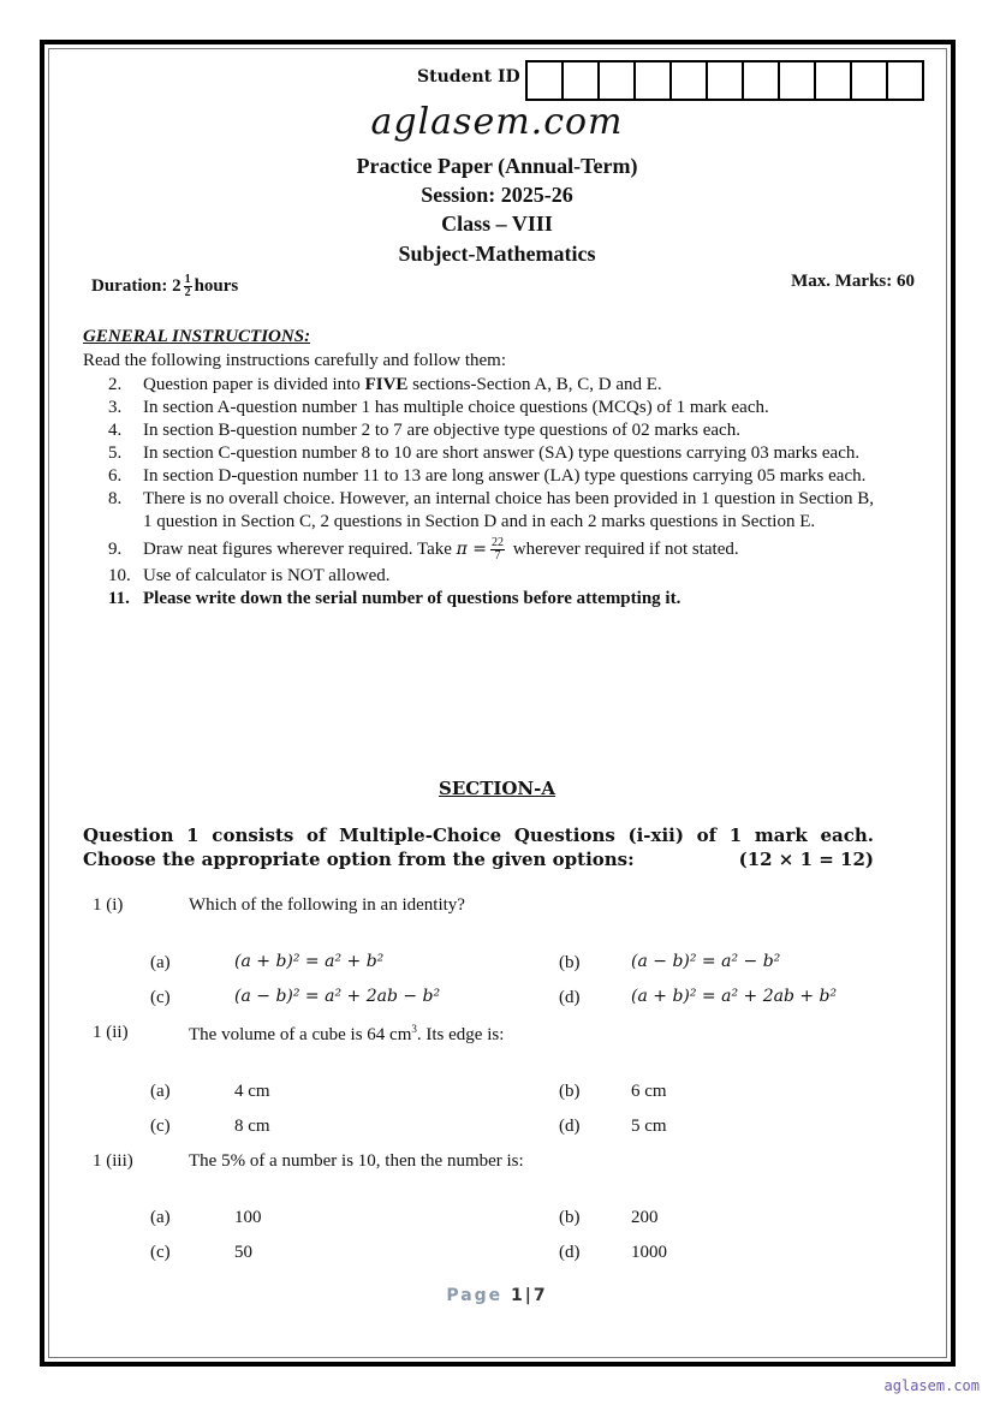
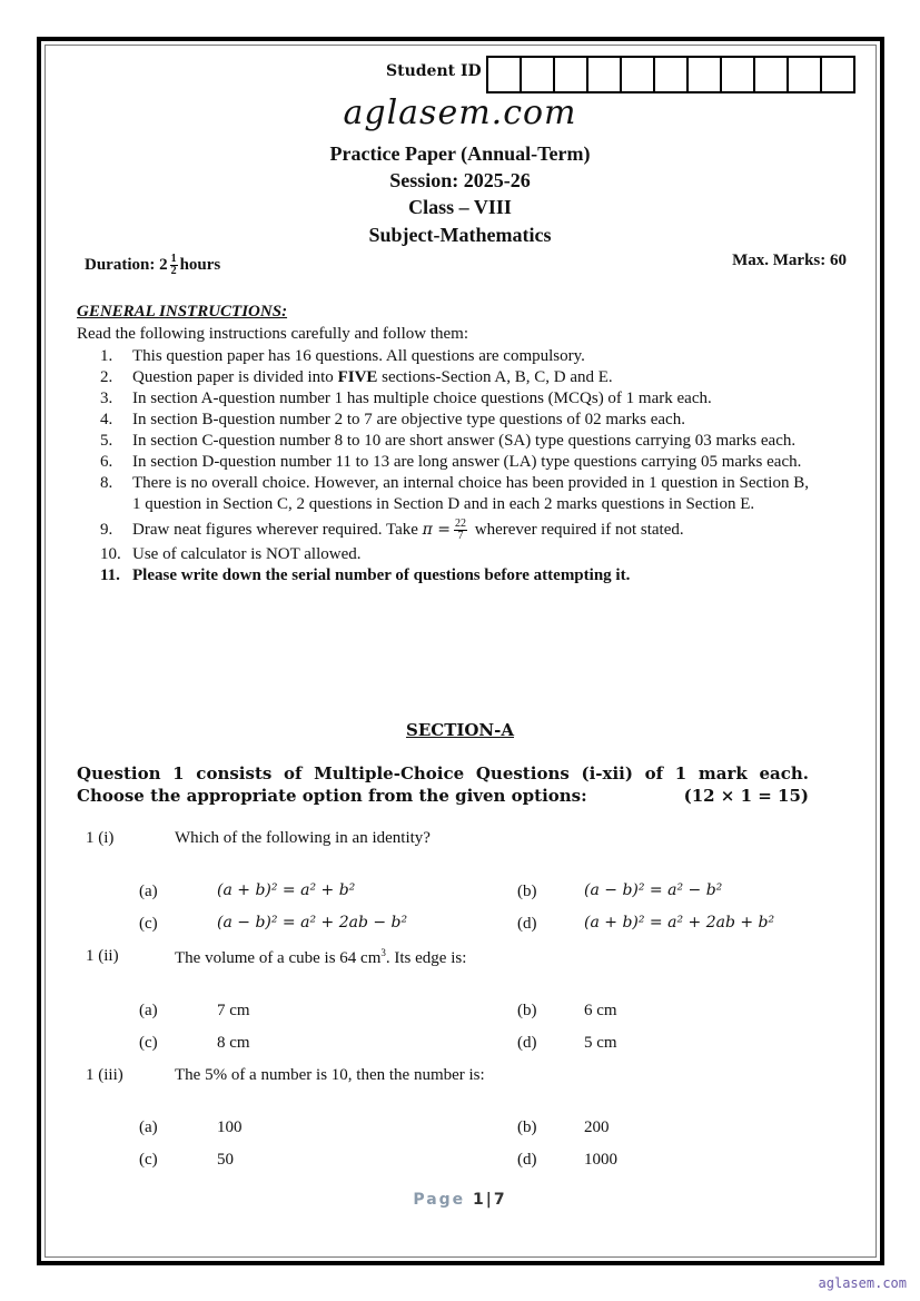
  Student ID
  aglasem.com
  Practice Paper (Annual-Term)
  Session: 2025-26
  Class – VIII
  Subject-Mathematics
  Duration: 2
  1
  2
  hours
  Max. Marks: 60
  GENERAL INSTRUCTIONS:
  Read the following instructions carefully and follow them:
+ 1.
+ This question paper has 16 questions. All questions are compulsory.
  2.
  Question paper is divided into FIVE sections-Section A, B, C, D and E.
  3.
  In section A-question number 1 has multiple choice questions (MCQs) of 1 mark each.
  4.
  In section B-question number 2 to 7 are objective type questions of 02 marks each.
  5.
  In section C-question number 8 to 10 are short answer (SA) type questions carrying 03 marks each.
  6.
  In section D-question number 11 to 13 are long answer (LA) type questions carrying 05 marks each.
  8.
  There is no overall choice. However, an internal choice has been provided in 1 question in Section B, 1 question in Section C, 2 questions in Section D and in each 2 marks questions in Section E.
  9.
  Draw neat figures wherever required. Take
  π =
  22
  7
  wherever required if not stated.
  10.
  Use of calculator is NOT allowed.
  11.
  Please write down the serial number of questions before attempting it.
  SECTION-A
  Question 1 consists of Multiple-Choice Questions (i-xii) of 1 mark each. Choose the appropriate option from the given options:
- (12 × 1 = 12)
+ (12 × 1 = 15)
  1 (i)
  Which of the following in an identity?
  (a)
  (a + b)² = a² + b²
  (b)
  (a − b)² = a² − b²
  (c)
  (a − b)² = a² + 2ab − b²
  (d)
  (a + b)² = a² + 2ab + b²
  1 (ii)
  The volume of a cube is 64 cm3. Its edge is:
  (a)
- 4 cm
+ 7 cm
  (b)
  6 cm
  (c)
  8 cm
  (d)
  5 cm
  1 (iii)
  The 5% of a number is 10, then the number is:
  (a)
  100
  (b)
  200
  (c)
  50
  (d)
  1000
  Page 1|7
  aglasem.com
